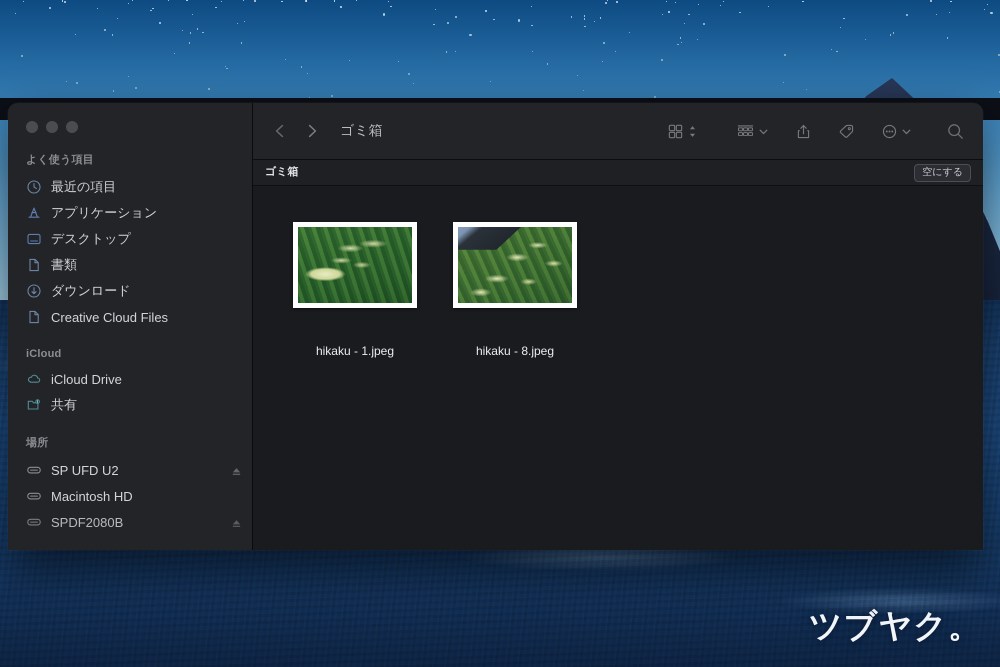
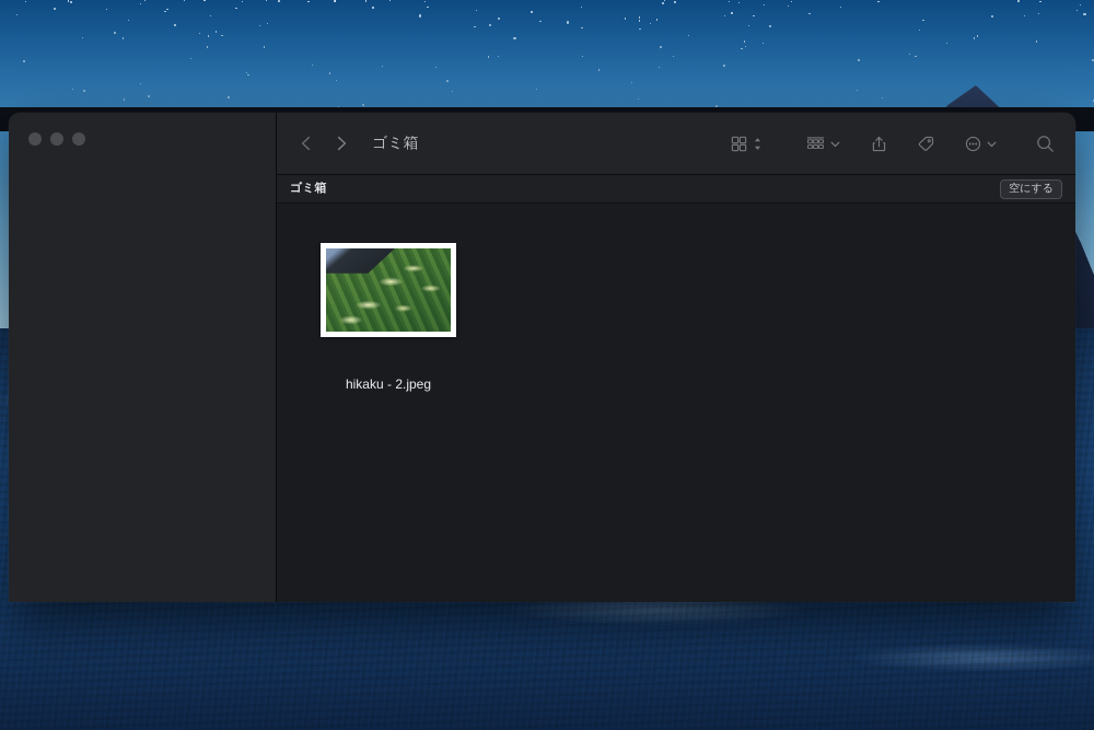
- ツブヤク。
- よく使う項目
- 最近の項目
- アプリケーション
- デスクトップ
- 書類
- ダウンロード
- Creative Cloud Files
- iCloud
- iCloud Drive
- 共有
- 場所
- SP UFD U2
- Macintosh HD
- SPDF2080B
  ゴミ箱
  ゴミ箱
  空にする
- hikaku - 1.jpeg
- hikaku - 8.jpeg
+ hikaku - 2.jpeg
